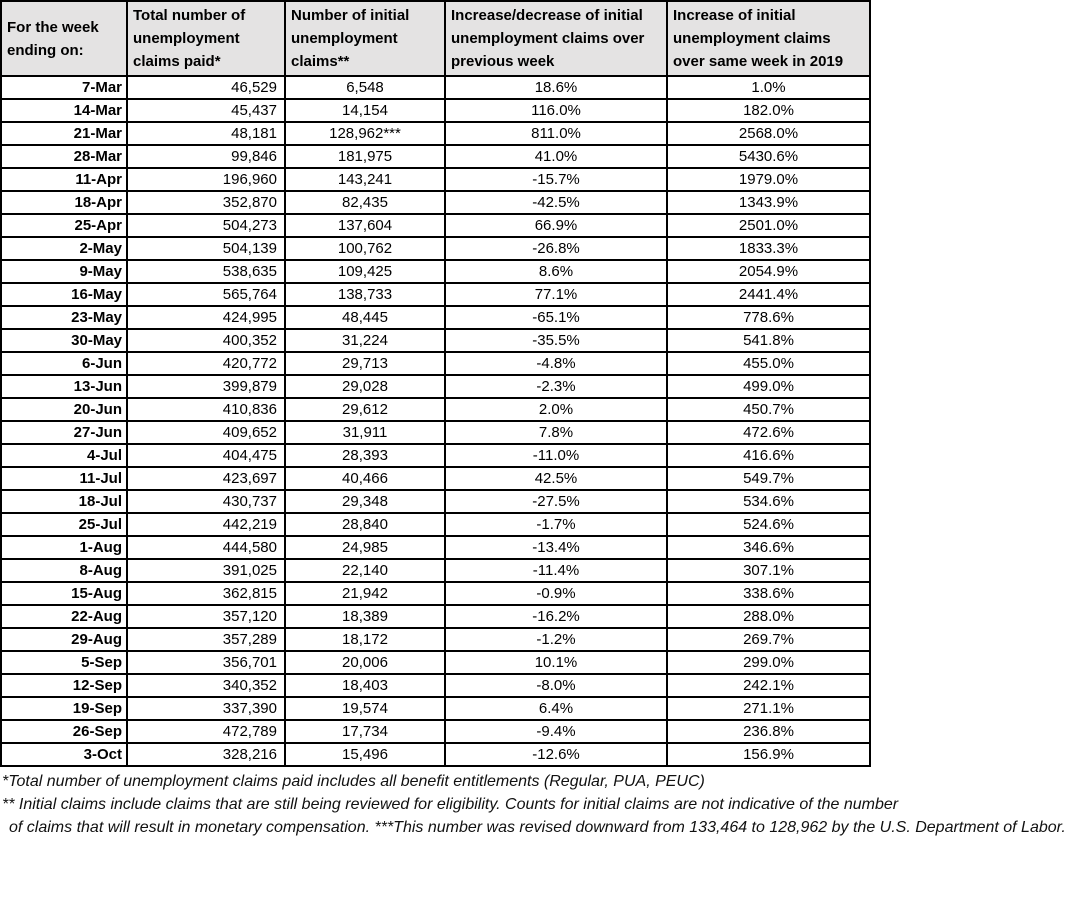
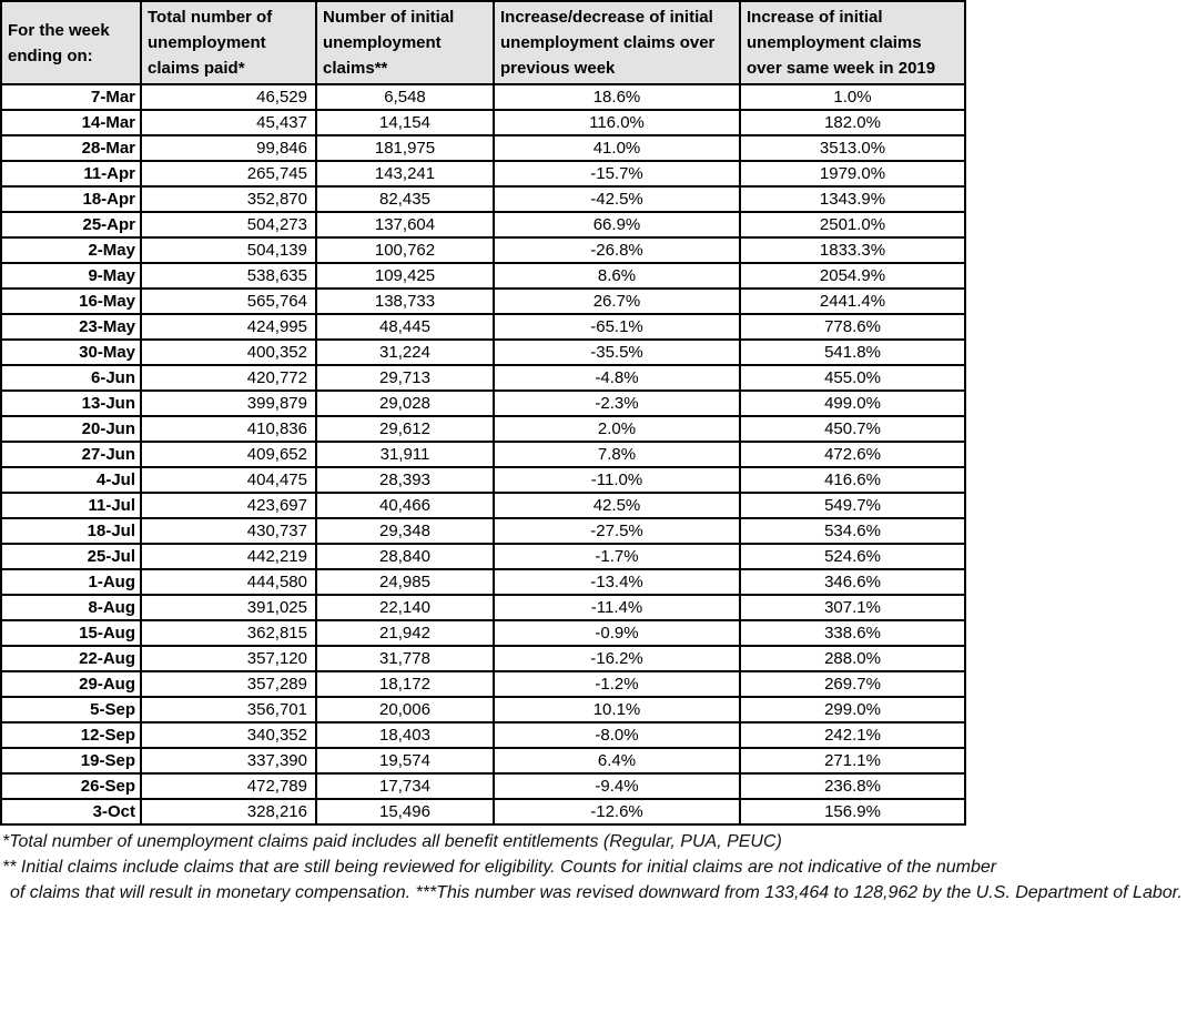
  For the week ending on:	Total number of unemployment claims paid*	Number of initial unemployment claims**	Increase/decrease of initial unemployment claims over previous week	Increase of initial unemployment claims over same week in 2019
  7-Mar	46,529	6,548	18.6%	1.0%
  14-Mar	45,437	14,154	116.0%	182.0%
- 21-Mar	48,181	128,962***	811.0%	2568.0%
- 28-Mar	99,846	181,975	41.0%	5430.6%
+ 28-Mar	99,846	181,975	41.0%	3513.0%
- 11-Apr	196,960	143,241	-15.7%	1979.0%
+ 11-Apr	265,745	143,241	-15.7%	1979.0%
  18-Apr	352,870	82,435	-42.5%	1343.9%
  25-Apr	504,273	137,604	66.9%	2501.0%
  2-May	504,139	100,762	-26.8%	1833.3%
  9-May	538,635	109,425	8.6%	2054.9%
- 16-May	565,764	138,733	77.1%	2441.4%
+ 16-May	565,764	138,733	26.7%	2441.4%
  23-May	424,995	48,445	-65.1%	778.6%
  30-May	400,352	31,224	-35.5%	541.8%
  6-Jun	420,772	29,713	-4.8%	455.0%
  13-Jun	399,879	29,028	-2.3%	499.0%
  20-Jun	410,836	29,612	2.0%	450.7%
  27-Jun	409,652	31,911	7.8%	472.6%
  4-Jul	404,475	28,393	-11.0%	416.6%
  11-Jul	423,697	40,466	42.5%	549.7%
  18-Jul	430,737	29,348	-27.5%	534.6%
  25-Jul	442,219	28,840	-1.7%	524.6%
  1-Aug	444,580	24,985	-13.4%	346.6%
  8-Aug	391,025	22,140	-11.4%	307.1%
  15-Aug	362,815	21,942	-0.9%	338.6%
- 22-Aug	357,120	18,389	-16.2%	288.0%
+ 22-Aug	357,120	31,778	-16.2%	288.0%
  29-Aug	357,289	18,172	-1.2%	269.7%
  5-Sep	356,701	20,006	10.1%	299.0%
  12-Sep	340,352	18,403	-8.0%	242.1%
  19-Sep	337,390	19,574	6.4%	271.1%
  26-Sep	472,789	17,734	-9.4%	236.8%
  3-Oct	328,216	15,496	-12.6%	156.9%
  *Total number of unemployment claims paid includes all benefit entitlements (Regular, PUA, PEUC)
  ** Initial claims include claims that are still being reviewed for eligibility. Counts for initial claims are not indicative of the number
  of claims that will result in monetary compensation. ***This number was revised downward from 133,464 to 128,962 by the U.S. Department of Labor.
